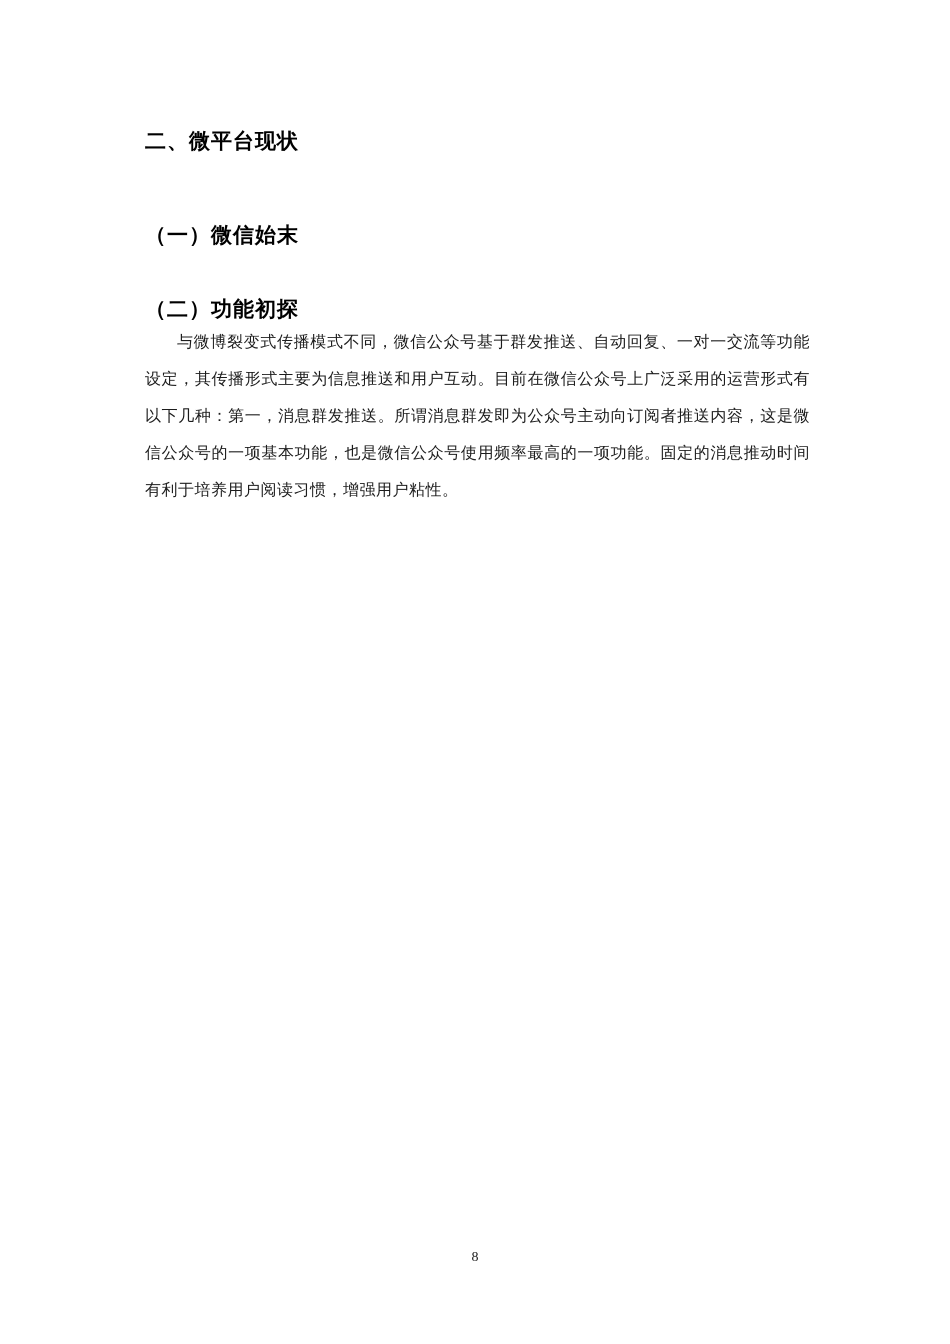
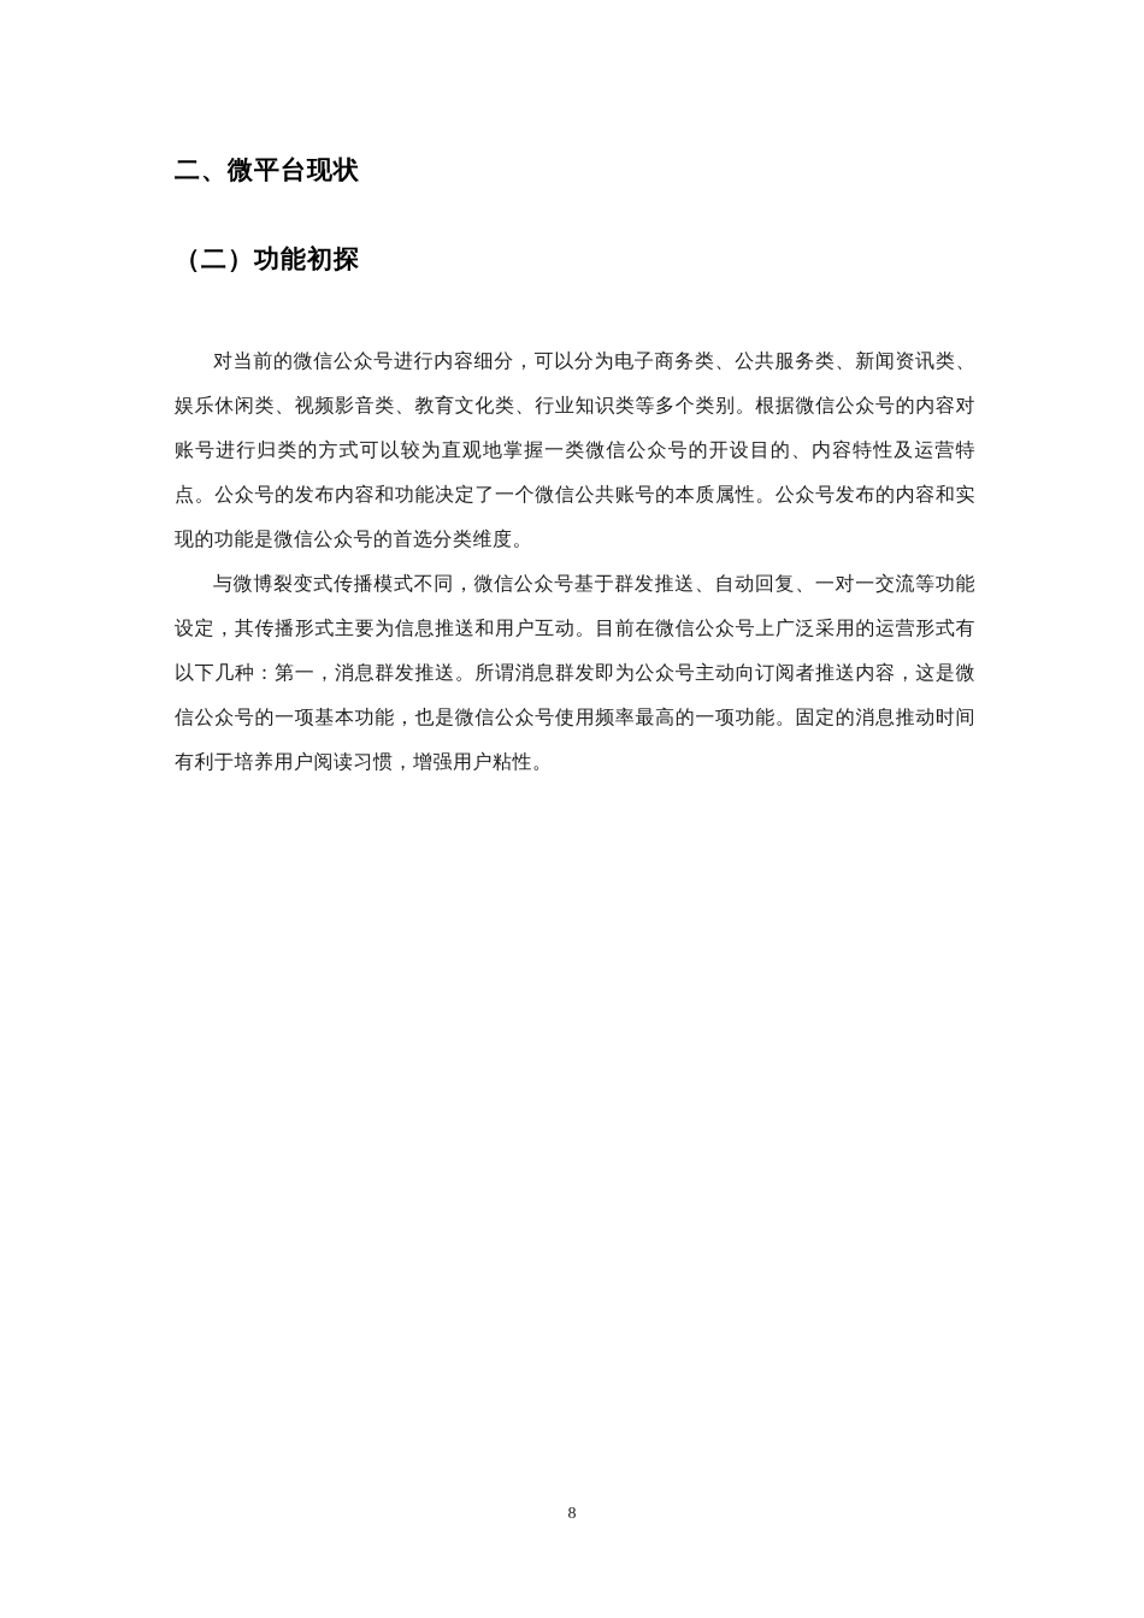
  二、微平台现状
- （一）微信始末
  （二）功能初探
+ 对当前的微信公众号进行内容细分，可以分为电子商务类、公共服务类、新闻资讯类、娱乐休闲类、视频影音类、教育文化类、行业知识类等多个类别。根据微信公众号的内容对账号进行归类的方式可以较为直观地掌握一类微信公众号的开设目的、内容特性及运营特点。公众号的发布内容和功能决定了一个微信公共账号的本质属性。公众号发布的内容和实现的功能是微信公众号的首选分类维度。
  与微博裂变式传播模式不同，微信公众号基于群发推送、自动回复、一对一交流等功能设定，其传播形式主要为信息推送和用户互动。目前在微信公众号上广泛采用的运营形式有以下几种：第一，消息群发推送。所谓消息群发即为公众号主动向订阅者推送内容，这是微信公众号的一项基本功能，也是微信公众号使用频率最高的一项功能。固定的消息推动时间有利于培养用户阅读习惯，增强用户粘性。
  8
